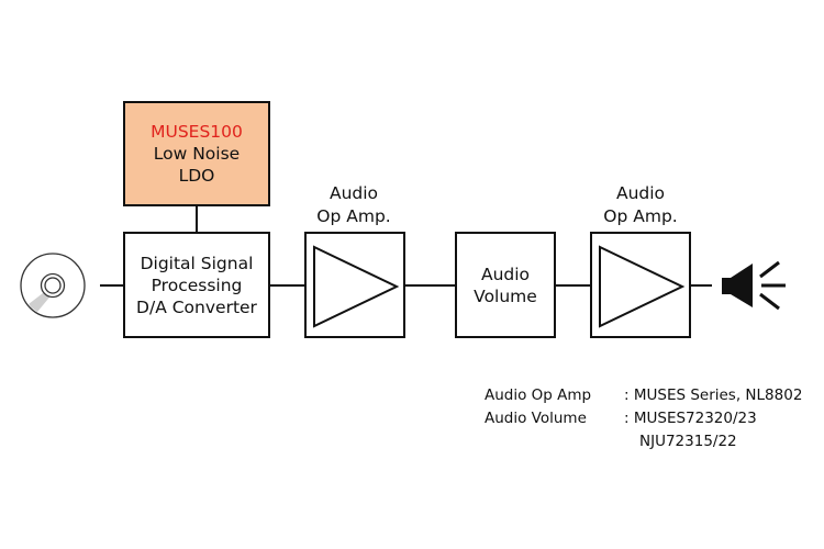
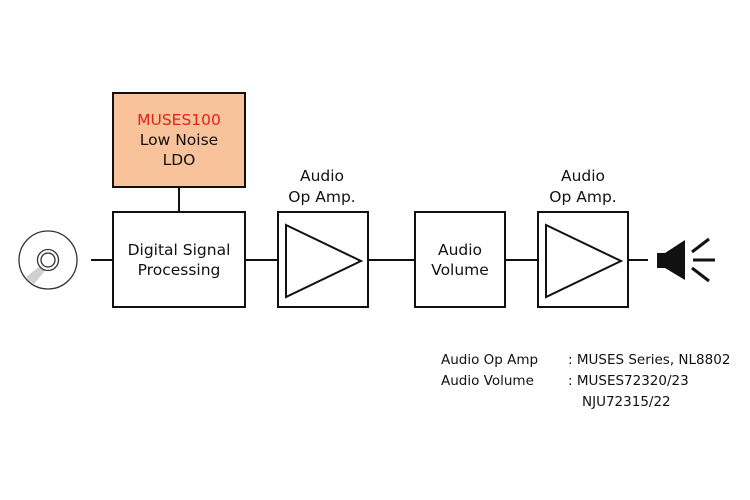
  MUSES100
  Low Noise
  LDO
  Digital Signal
  Processing
- D/A Converter
  Audio
  Op Amp.
  Audio
  Volume
  Audio
  Op Amp.
  Audio Op Amp
  : MUSES Series, NL8802
  Audio Volume
  : MUSES72320/23
  NJU72315/22
